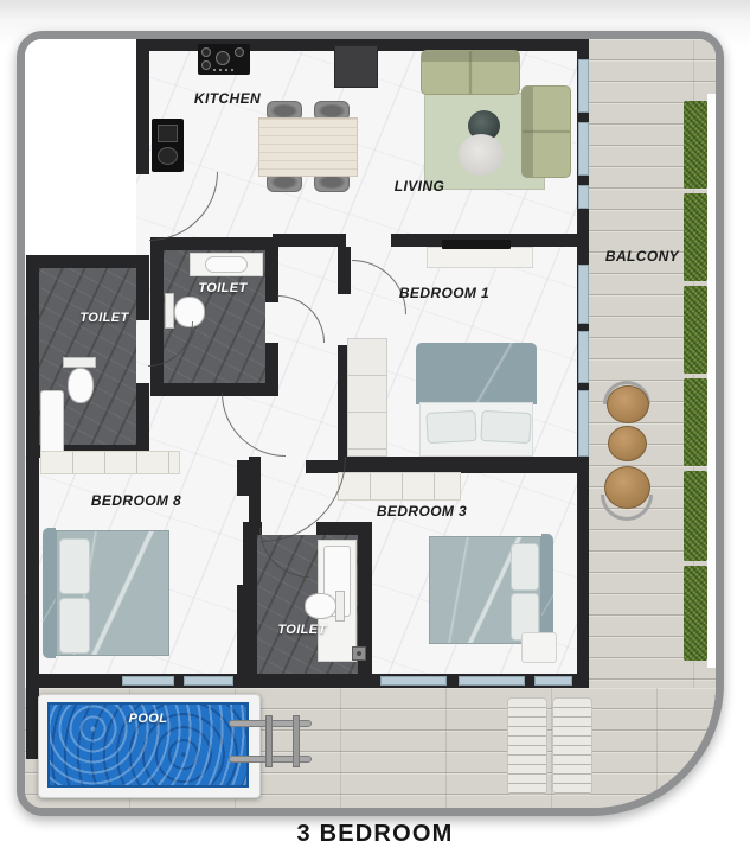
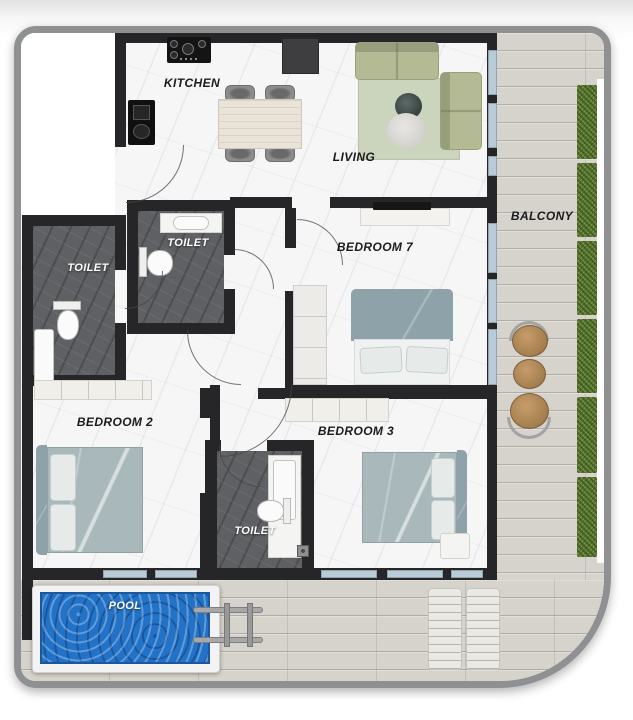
  KITCHEN
  LIVING
  BALCONY
- BEDROOM 1
+ BEDROOM 7
- BEDROOM 8
+ BEDROOM 2
  BEDROOM 3
  TOILET
  TOILET
  TOILET
  POOL
- 3 BEDROOM
